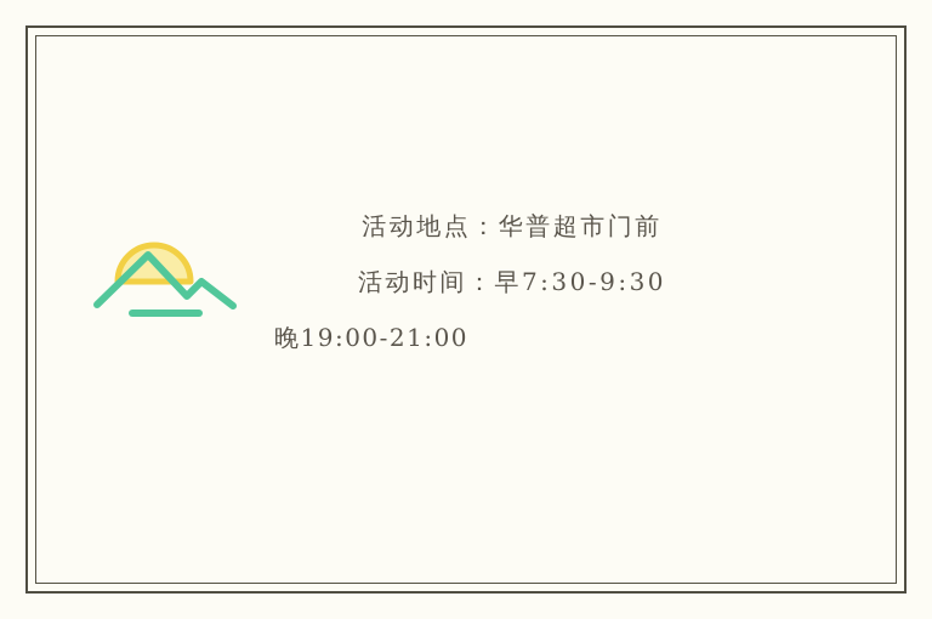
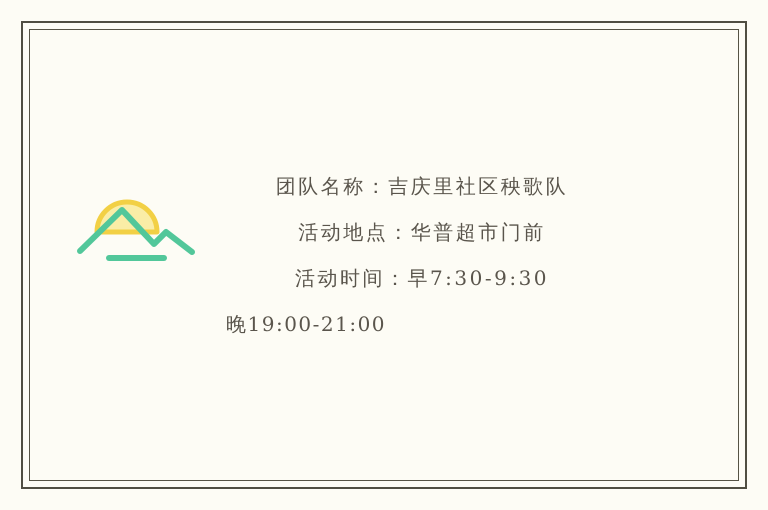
+ 团队名称：吉庆里社区秧歌队
  活动地点：华普超市门前
  活动时间：早7:30-9:30
  晚19:00-21:00
